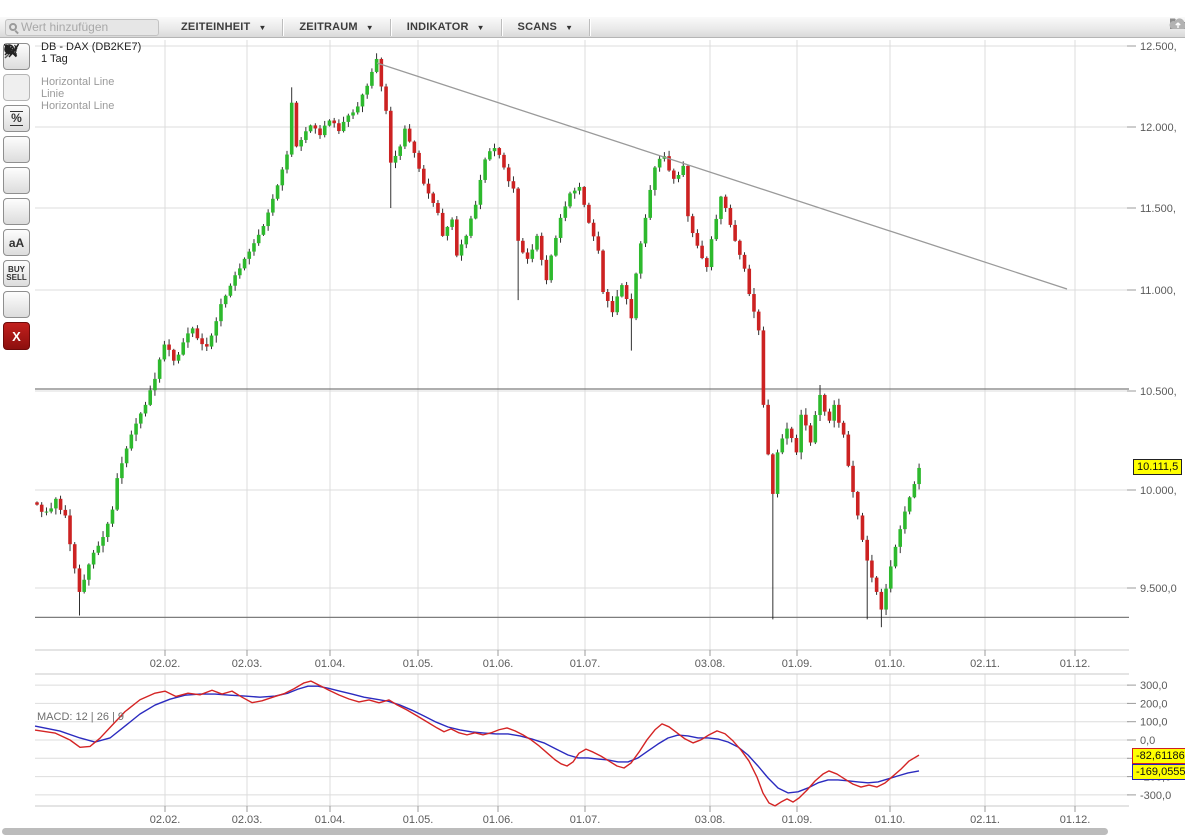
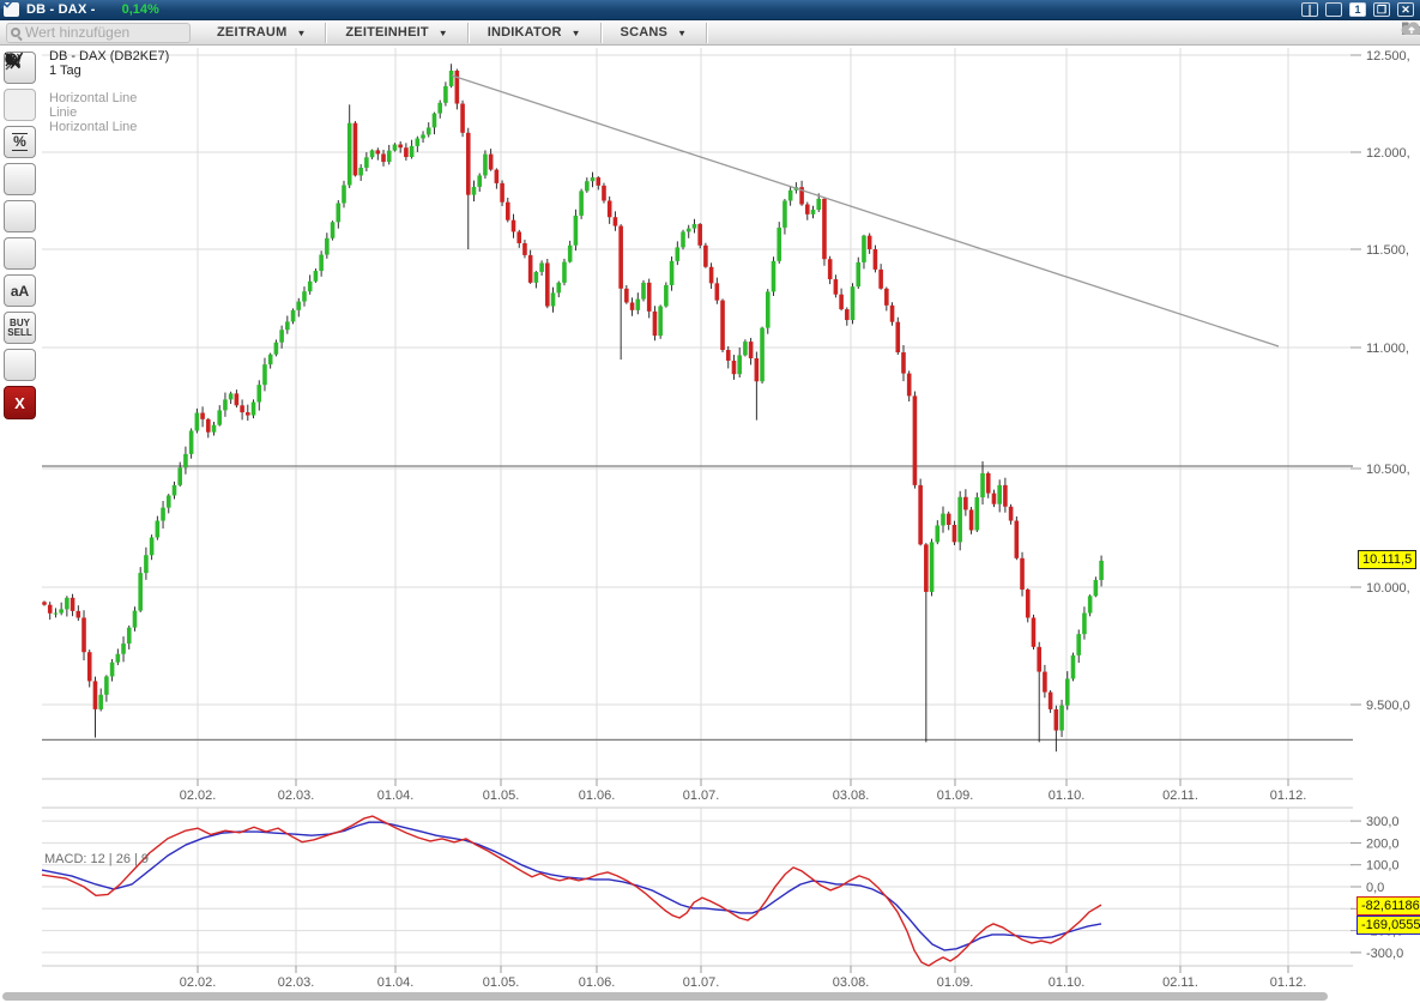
  12.500,
  12.000,
  11.500,
  11.000,
  10.500,
  10.000,
  9.500,0
  300,0
  200,0
  100,0
  0,0
  -300,0
  02.02.
  02.02.
  02.03.
  02.03.
  01.04.
  01.04.
  01.05.
  01.05.
  01.06.
  01.06.
  01.07.
  01.07.
  03.08.
  03.08.
  01.09.
  01.09.
  01.10.
  01.10.
  02.11.
  02.11.
  01.12.
  01.12.
+ DB - DAX -
+ 0,14%
+ ❘
+ 1
+ ❐
+ ✕
  Wert hinzufügen
- ZEITEINHEIT
+ ZEITRAUM
  ▼
- ZEITRAUM
+ ZEITEINHEIT
  ▼
  INDIKATOR
  ▼
  SCANS
  ▼
  %
  aA
  BUY
  SELL
  X
  DB - DAX (DB2KE7)
  1 Tag
  Horizontal Line
  Linie
  Horizontal Line
  MACD: 12 | 26 | 9
  10.111,5
  -82,61186
  -169,0555
